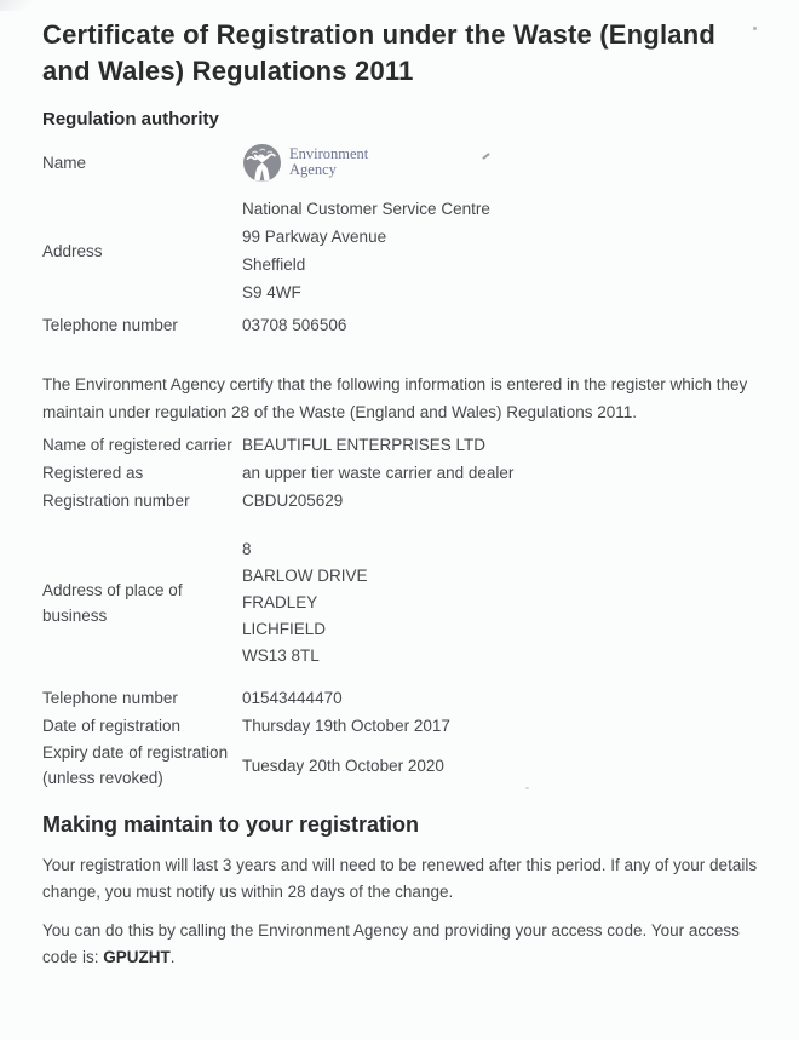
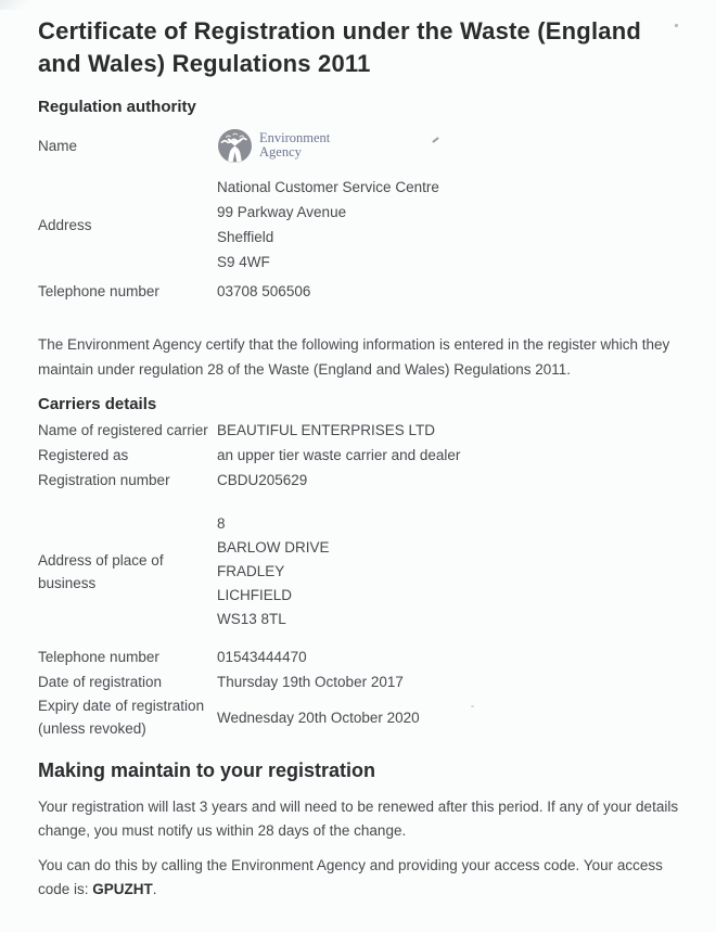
  Certificate of Registration under the Waste (England
  and Wales) Regulations 2011
  Regulation authority
  Name
  Environment
  Agency
  Address
  National Customer Service Centre
  99 Parkway Avenue
  Sheffield
  S9 4WF
  Telephone number
  03708 506506
  The Environment Agency certify that the following information is entered in the register which they
  maintain under regulation 28 of the Waste (England and Wales) Regulations 2011.
+ Carriers details
  Name of registered carrier
  BEAUTIFUL ENTERPRISES LTD
  Registered as
  an upper tier waste carrier and dealer
  Registration number
  CBDU205629
  Address of place of
  business
  8
  BARLOW DRIVE
  FRADLEY
  LICHFIELD
  WS13 8TL
  Telephone number
  01543444470
  Date of registration
  Thursday 19th October 2017
  Expiry date of registration
  (unless revoked)
- Tuesday 20th October 2020
+ Wednesday 20th October 2020
  Making maintain to your registration
  Your registration will last 3 years and will need to be renewed after this period. If any of your details
  change, you must notify us within 28 days of the change.
  You can do this by calling the Environment Agency and providing your access code. Your access
  code is: GPUZHT.
